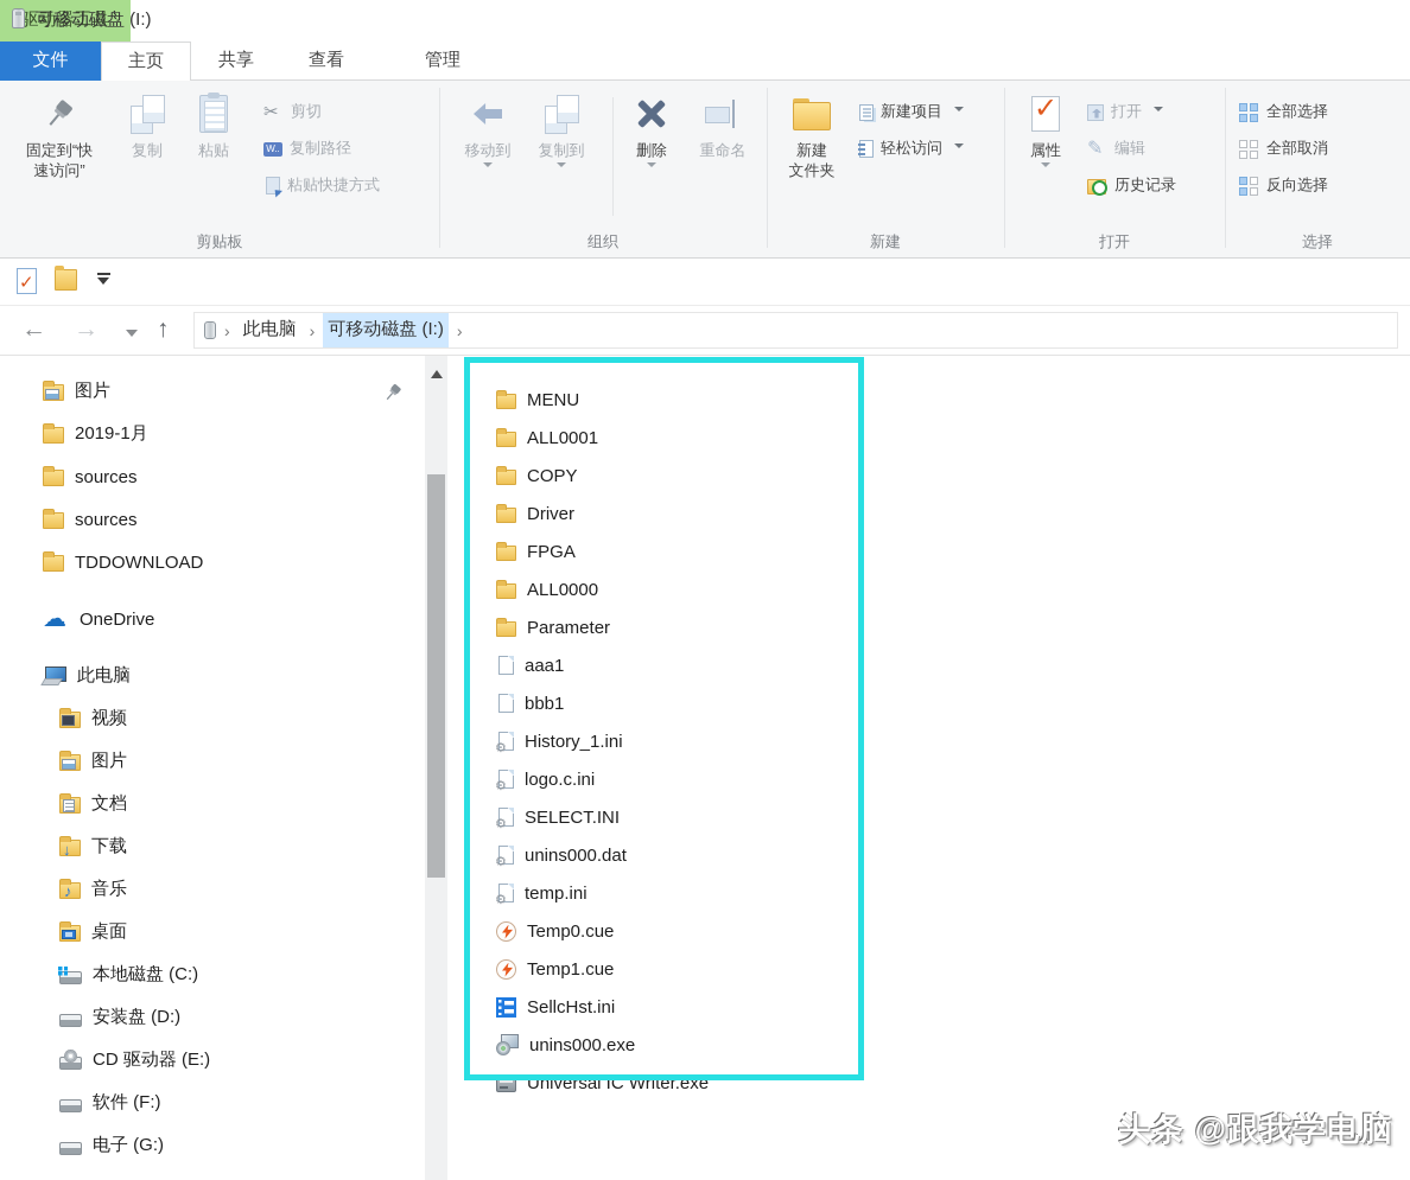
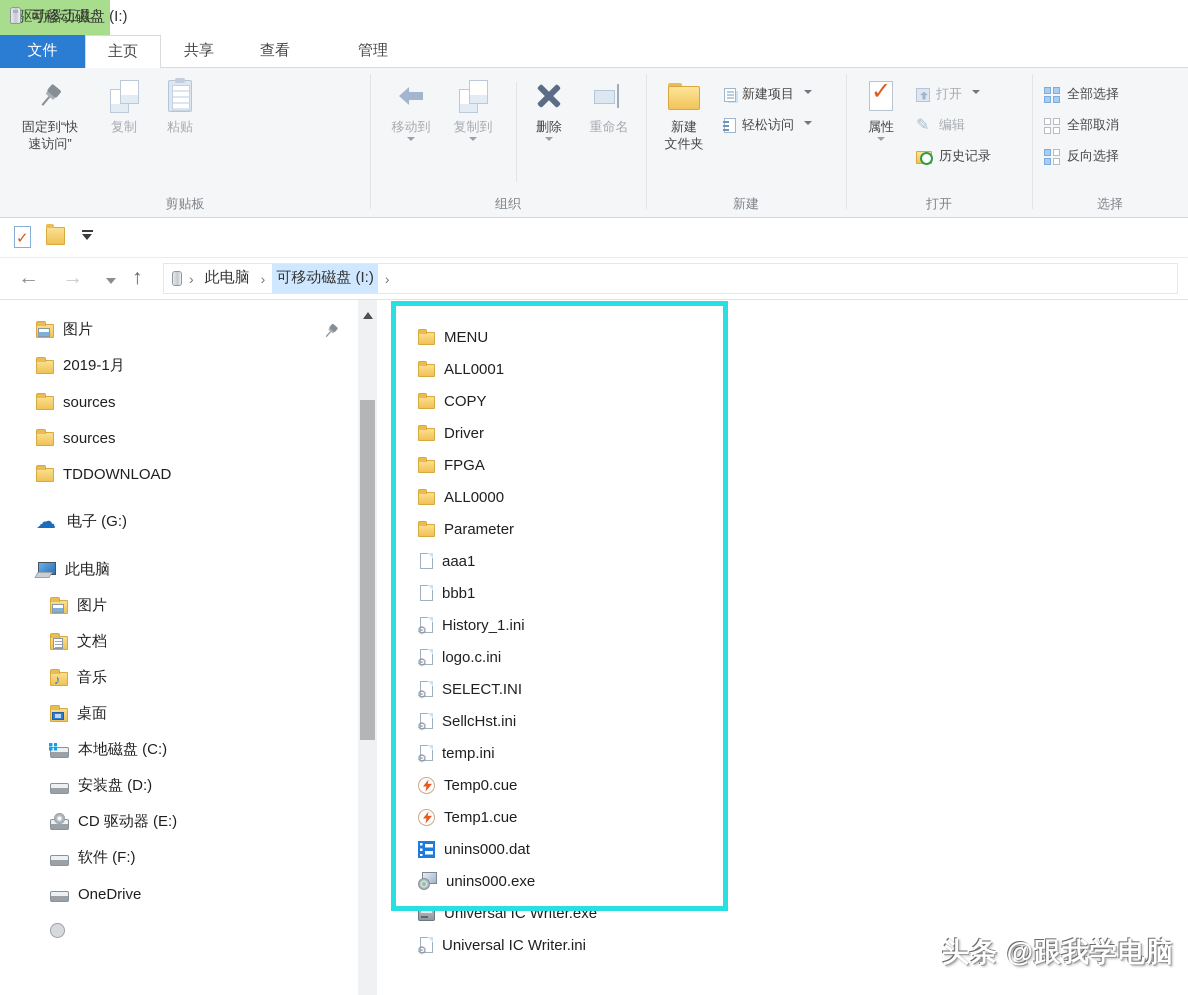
  可移动磁盘 (I:)
  驱动器工具
  文件
  主页
  共享
  查看
  管理
  固定到“快
  速访问”
  复制
  粘贴
- 剪切
- 复制路径
- 粘贴快捷方式
  剪贴板
  移动到
  复制到
  删除
  重命名
  组织
  新建
  文件夹
  新建项目
  轻松访问
  新建
  属性
  打开
  编辑
  历史记录
  打开
  全部选择
  全部取消
  反向选择
  选择
  此电脑
  可移动磁盘 (I:)
  图片
  2019-1月
  sources
  sources
  TDDOWNLOAD
- OneDrive
+ 电子 (G:)
  此电脑
- 视频
  图片
  文档
- 下载
  音乐
  桌面
  本地磁盘 (C:)
  安装盘 (D:)
  CD 驱动器 (E:)
  软件 (F:)
- 电子 (G:)
+ OneDrive
  MENU
  ALL0001
  COPY
  Driver
  FPGA
  ALL0000
  Parameter
  aaa1
  bbb1
  History_1.ini
  logo.c.ini
  SELECT.INI
- unins000.dat
+ SellcHst.ini
  temp.ini
  Temp0.cue
  Temp1.cue
- SellcHst.ini
+ unins000.dat
  unins000.exe
  Universal IC Writer.exe
+ Universal IC Writer.ini
  头条 @跟我学电脑
